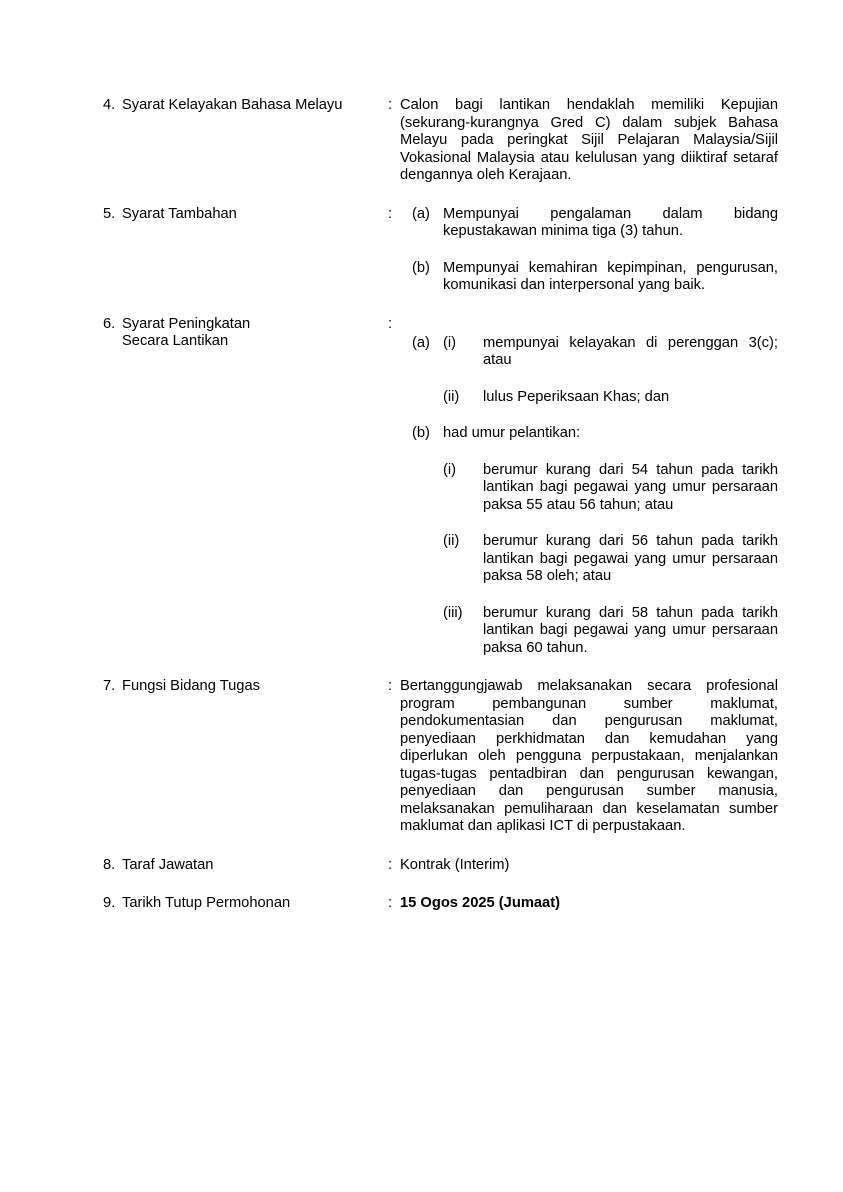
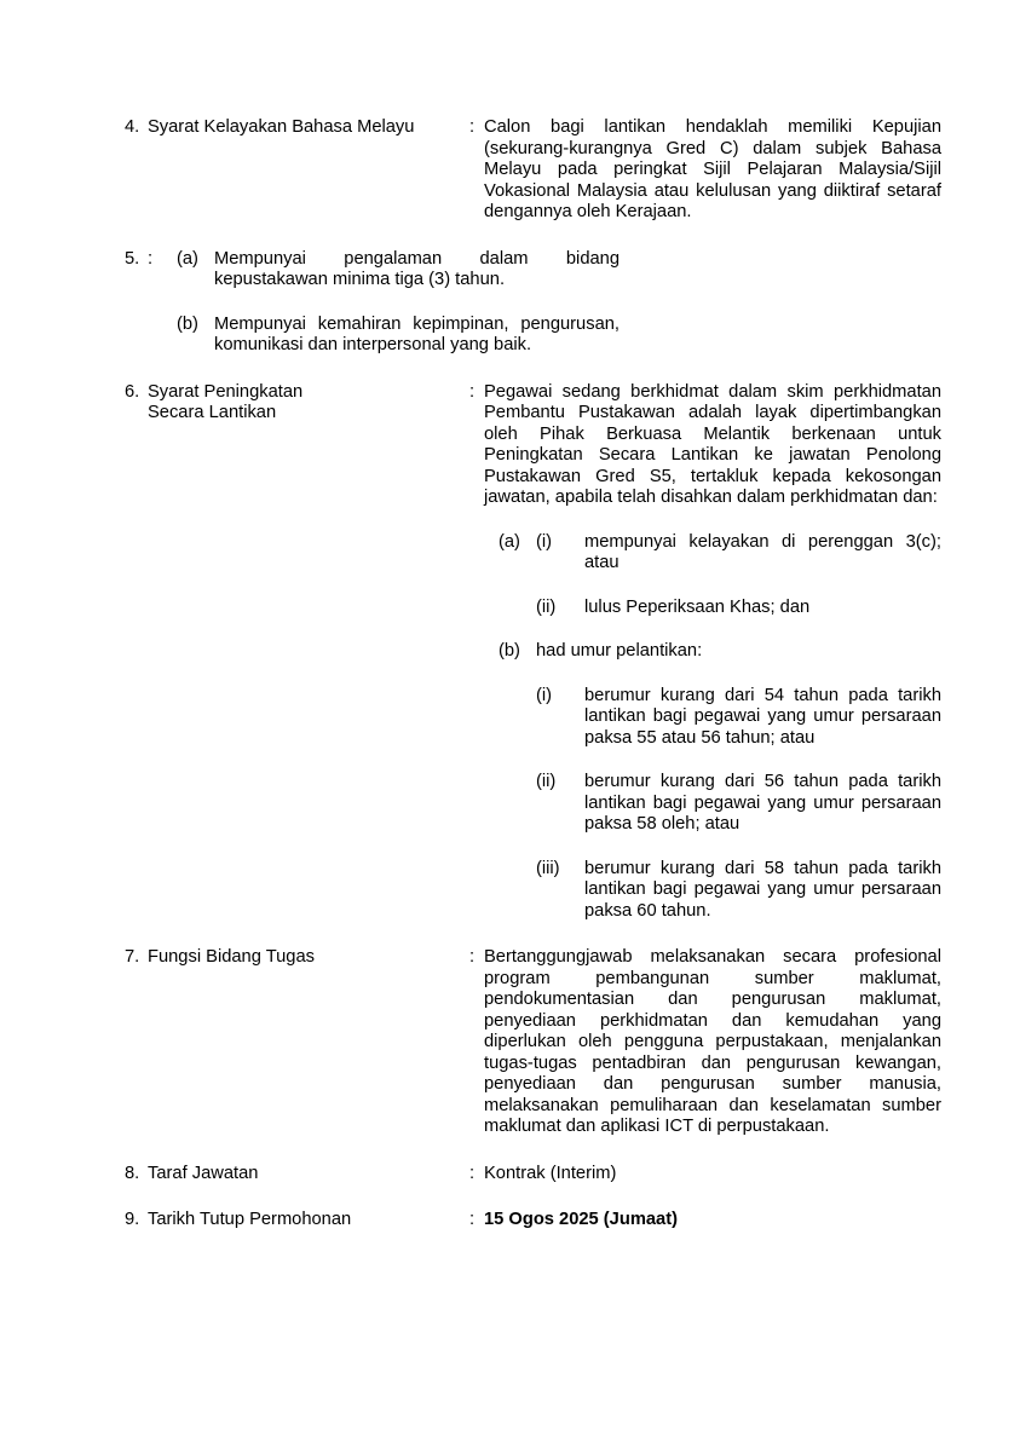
  4.
  Syarat Kelayakan Bahasa Melayu
  :
  Calon bagi lantikan hendaklah memiliki Kepujian (sekurang-kurangnya Gred C) dalam subjek Bahasa Melayu pada peringkat Sijil Pelajaran Malaysia/Sijil Vokasional Malaysia atau kelulusan yang diiktiraf setaraf dengannya oleh Kerajaan.
  5.
- Syarat Tambahan
  :
  (a)
  Mempunyai pengalaman dalam bidang kepustakawan minima tiga (3) tahun.
  (b)
  Mempunyai kemahiran kepimpinan, pengurusan, komunikasi dan interpersonal yang baik.
  6.
  Syarat Peningkatan
  Secara Lantikan
  :
+ Pegawai sedang berkhidmat dalam skim perkhidmatan Pembantu Pustakawan adalah layak dipertimbangkan oleh Pihak Berkuasa Melantik berkenaan untuk Peningkatan Secara Lantikan ke jawatan Penolong Pustakawan Gred S5, tertakluk kepada kekosongan jawatan, apabila telah disahkan dalam perkhidmatan dan:
  (a)
  (i)
  mempunyai kelayakan di perenggan 3(c); atau
  (ii)
  lulus Peperiksaan Khas; dan
  (b)
  had umur pelantikan:
  (i)
  berumur kurang dari 54 tahun pada tarikh lantikan bagi pegawai yang umur persaraan paksa 55 atau 56 tahun; atau
  (ii)
  berumur kurang dari 56 tahun pada tarikh lantikan bagi pegawai yang umur persaraan paksa 58 oleh; atau
  (iii)
  berumur kurang dari 58 tahun pada tarikh lantikan bagi pegawai yang umur persaraan paksa 60 tahun.
  7.
  Fungsi Bidang Tugas
  :
  Bertanggungjawab melaksanakan secara profesional program pembangunan sumber maklumat, pendokumentasian dan pengurusan maklumat, penyediaan perkhidmatan dan kemudahan yang diperlukan oleh pengguna perpustakaan, menjalankan tugas-tugas pentadbiran dan pengurusan kewangan, penyediaan dan pengurusan sumber manusia, melaksanakan pemuliharaan dan keselamatan sumber maklumat dan aplikasi ICT di perpustakaan.
  8.
  Taraf Jawatan
  :
  Kontrak (Interim)
  9.
  Tarikh Tutup Permohonan
  :
  15 Ogos 2025 (Jumaat)
